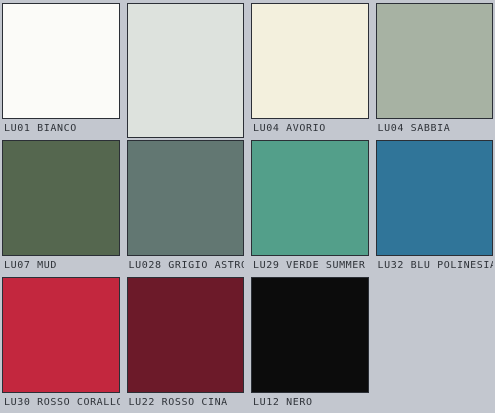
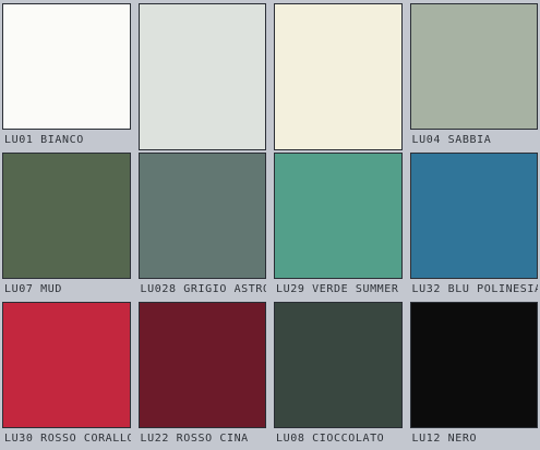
  LU01 BIANCO
- LU04 AVORIO
  LU04 SABBIA
  LU07 MUD
  LU028 GRIGIO ASTR
  LU29 VERDE SUMMER
  LU32 BLU POLINESI
  LU30 ROSSO CORALL
  LU22 ROSSO CINA
+ LU08 CIOCCOLATO
  LU12 NERO
